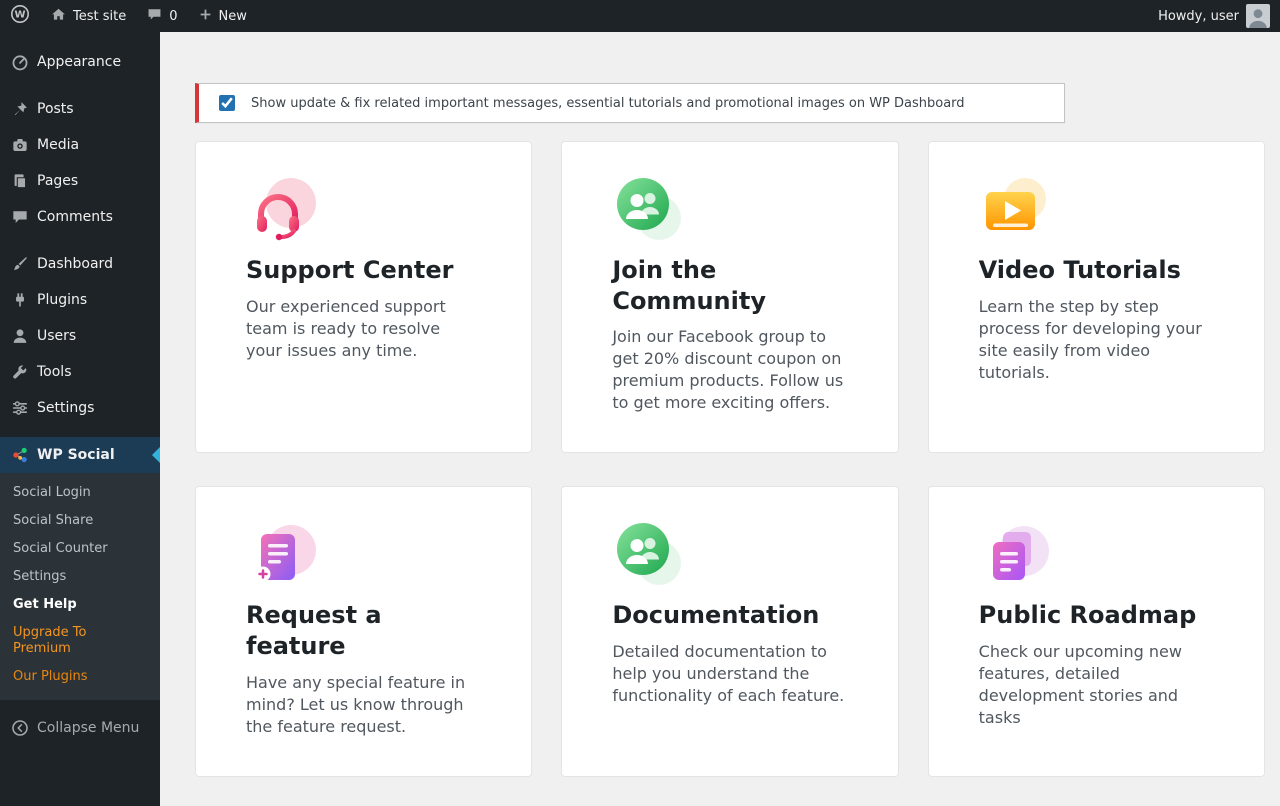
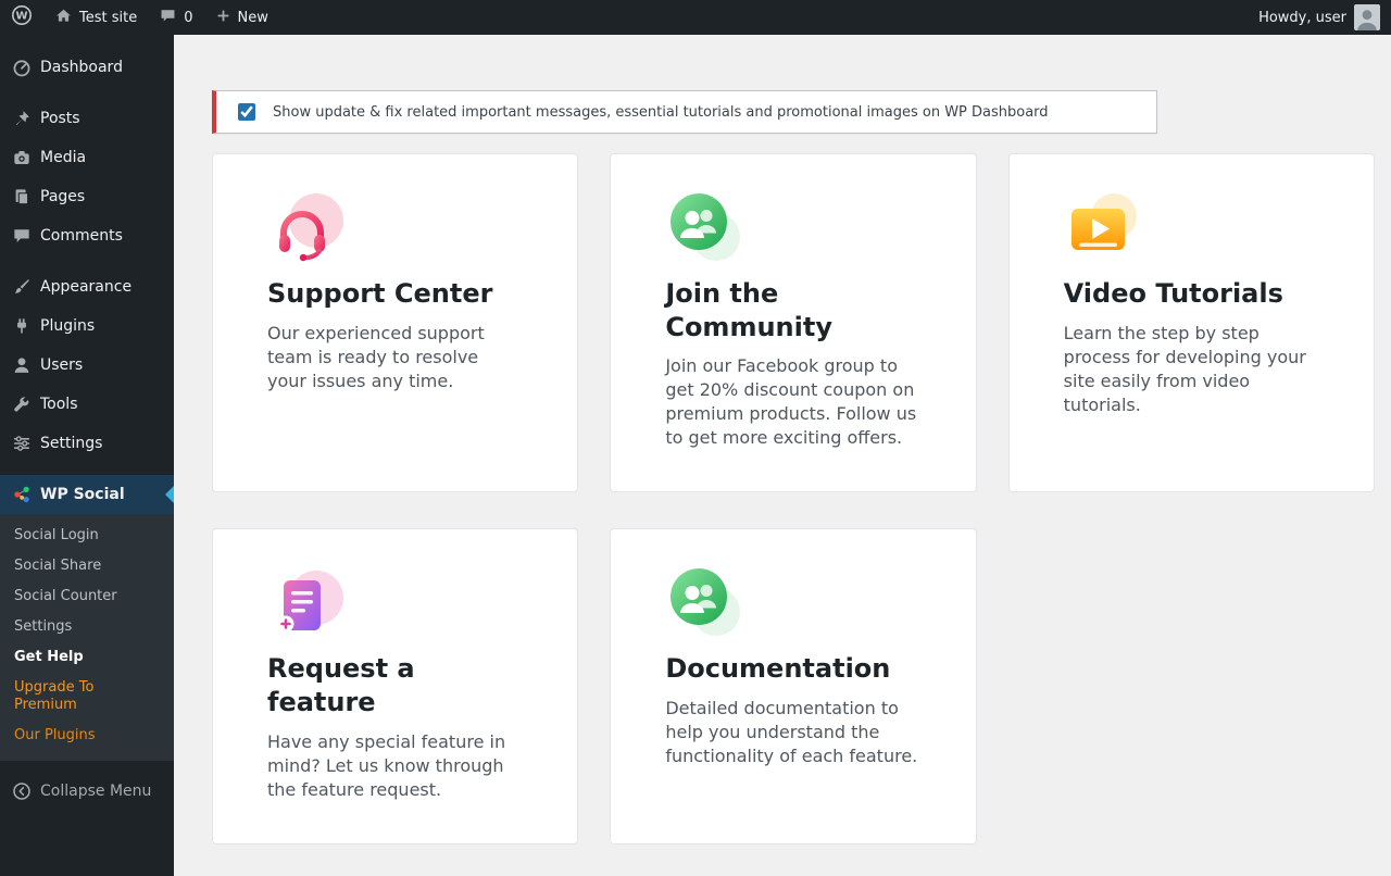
  W
  Test site
  0
  New
  Howdy, user
- Appearance
+ Dashboard
  Posts
  Media
  Pages
  Comments
- Dashboard
+ Appearance
  Plugins
  Users
  Tools
  Settings
  WP Social
  Social Login
  Social Share
  Social Counter
  Settings
  Get Help
  Upgrade To Premium
  Our Plugins
  Collapse Menu
  Show update & fix related important messages, essential tutorials and promotional images on WP Dashboard
  Support Center
  Our experienced support team is ready to resolve your issues any time.
  Join the Community
  Join our Facebook group to get 20% discount coupon on premium products. Follow us to get more exciting offers.
  Video Tutorials
  Learn the step by step process for developing your site easily from video tutorials.
  Request a feature
  Have any special feature in mind? Let us know through the feature request.
  Documentation
  Detailed documentation to help you understand the functionality of each feature.
- Public Roadmap
- Check our upcoming new features, detailed development stories and tasks
